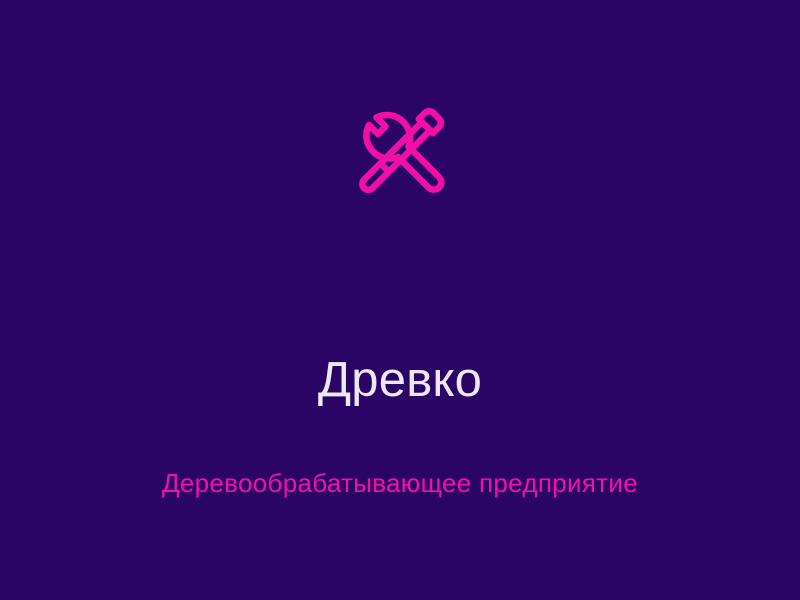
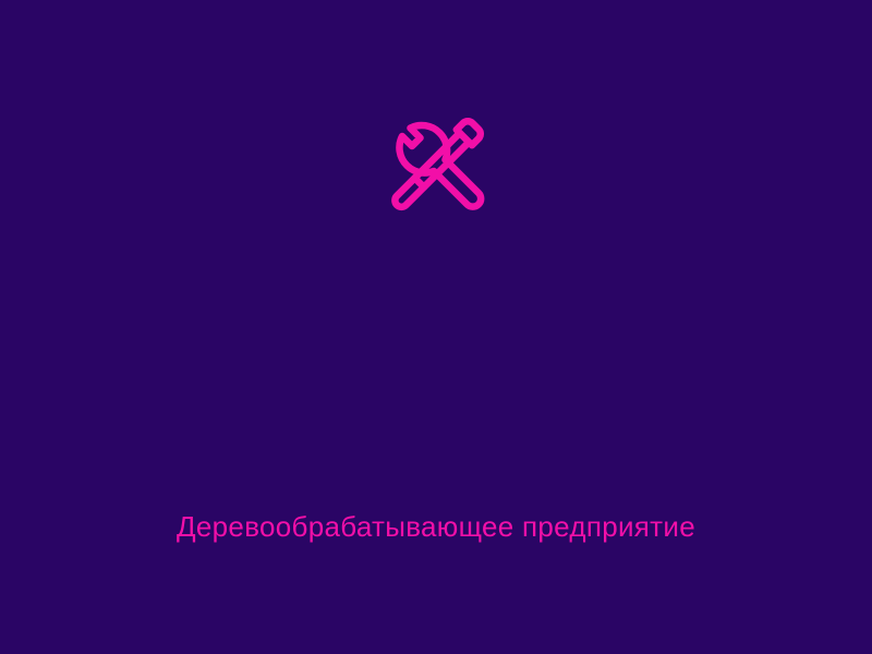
- Древко
  Деревообрабатывающее предприятие
